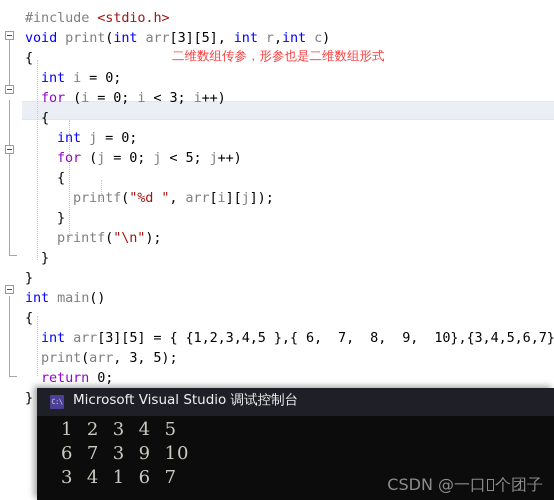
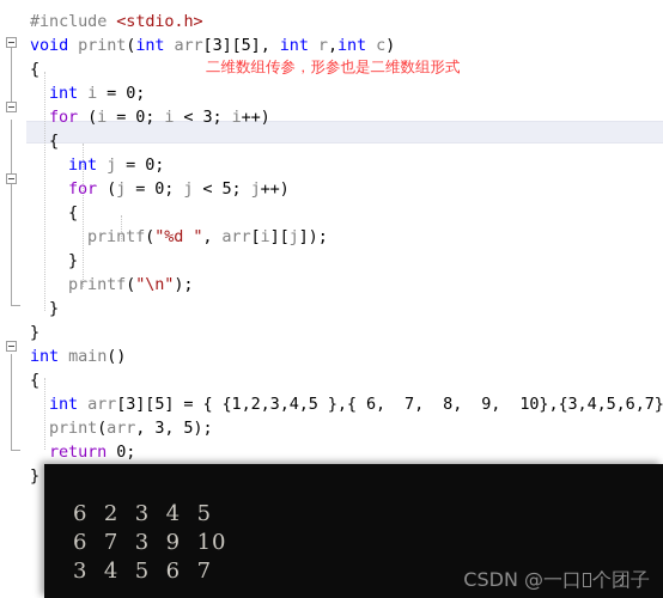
  #include <stdio.h>
  void print(int arr[3][5], int r,int c)
  {
  int i = 0;
  for (i = 0; i < 3; i++)
  {
  int j = 0;
  for (j = 0; j < 5; j++)
  {
  printf("%d ", arr[i][j]);
  }
  printf("\n");
  }
  }
  int main()
  {
  int arr[3][5] = { {1,2,3,4,5 },{ 6, 7, 8, 9, 10},{3,4,5,6,7}
  print(arr, 3, 5);
  return 0;
  }
  二维数组传参，形参也是二维数组形式
- C:\
- Microsoft Visual Studio 调试控制台
- 1 2 3 4 5
+ 6 2 3 4 5
  6 7 3 9 10
- 3 4 1 6 7
+ 3 4 5 6 7
  CSDN @一口 个团子
